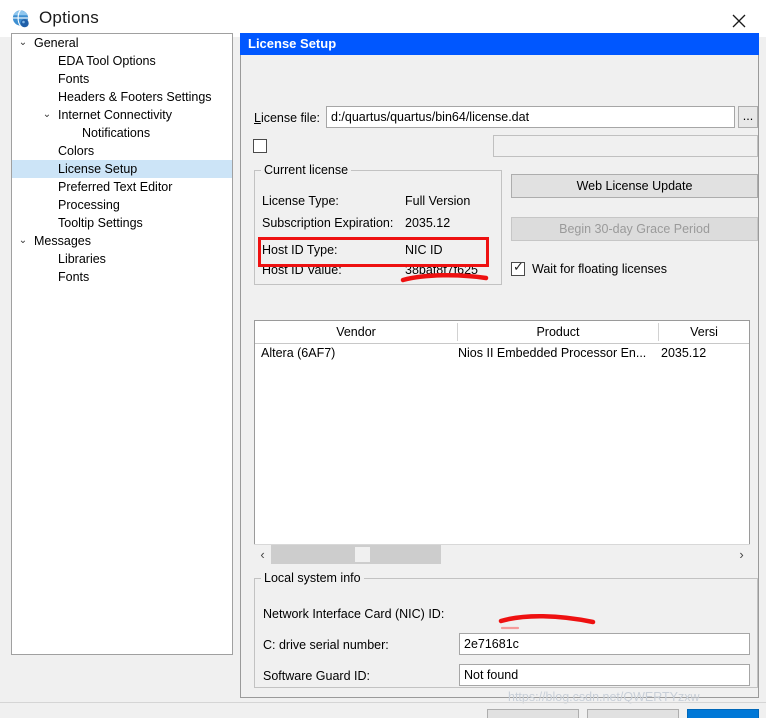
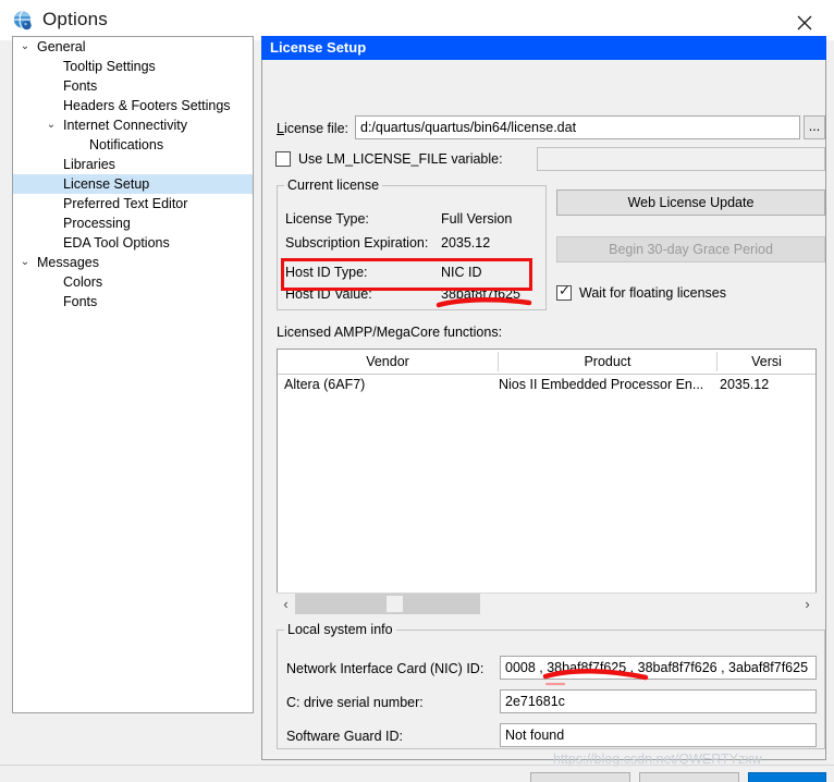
  Options
  ⌄
  General
- EDA Tool Options
+ Tooltip Settings
  Fonts
  Headers & Footers Settings
  ⌄
  Internet Connectivity
  Notifications
- Colors
+ Libraries
  License Setup
  Preferred Text Editor
  Processing
- Tooltip Settings
+ EDA Tool Options
  ⌄
  Messages
- Libraries
+ Colors
  Fonts
  License Setup
  License file:
  d:/quartus/quartus/bin64/license.dat
  ...
+ Use LM_LICENSE_FILE variable:
  Current license
  License Type:
  Full Version
  Subscription Expiration:
  2035.12
  Host ID Type:
  NIC ID
  Host ID Value:
  38baf8f7f625
  Web License Update
  Begin 30-day Grace Period
  ✓
  Wait for floating licenses
+ Licensed AMPP/MegaCore functions:
  Vendor
  Product
  Versi
  Altera (6AF7)
  Nios II Embedded Processor En...
  2035.12
  ‹
  ›
  Local system info
  Network Interface Card (NIC) ID:
+ 0008 , 38baf8f7f625 , 38baf8f7f626 , 3abaf8f7f625
  C: drive serial number:
  2e71681c
  Software Guard ID:
  Not found
  https://blog.csdn.net/QWERTYzxw
